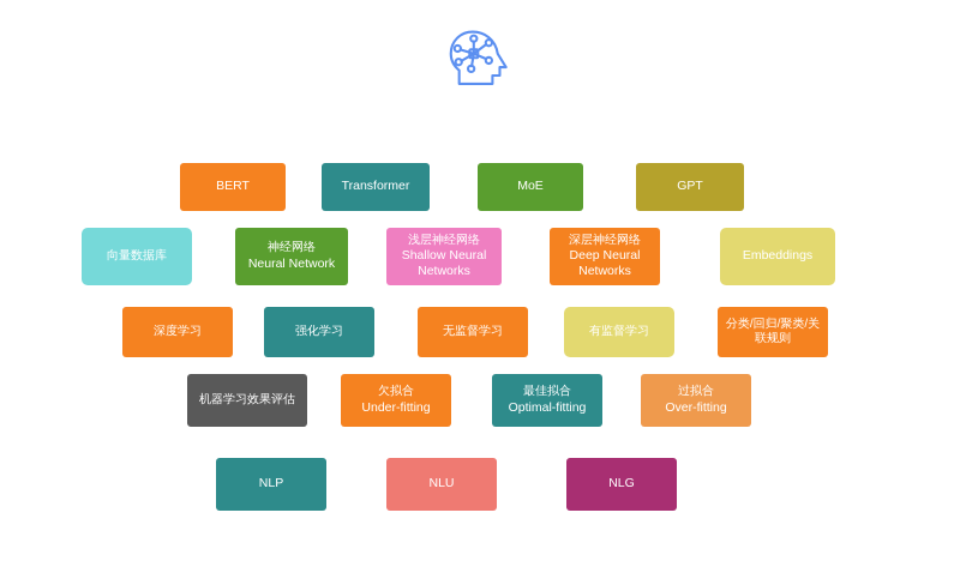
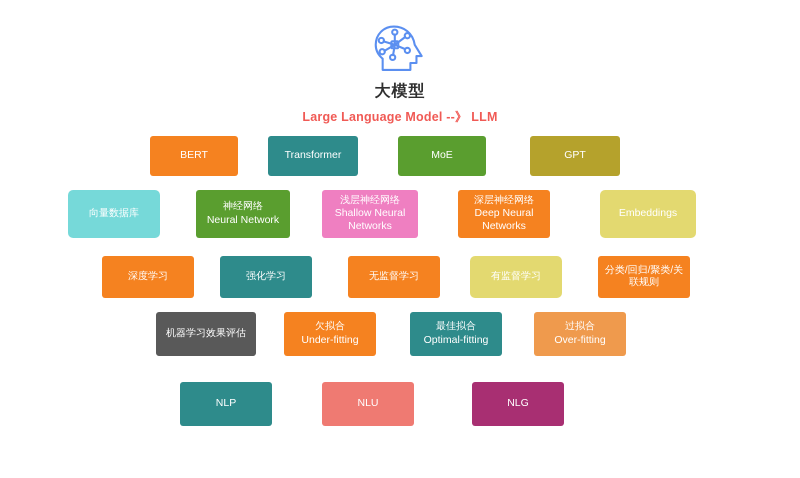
+ 大模型
+ Large Language Model --》 LLM
  BERT
  Transformer
  MoE
  GPT
  向量数据库
  神经网络
  Neural Network
  浅层神经网络
  Shallow Neural
  Networks
  深层神经网络
  Deep Neural
  Networks
  Embeddings
  深度学习
  强化学习
  无监督学习
  有监督学习
  分类/回归/聚类/关
  联规则
  机器学习效果评估
  欠拟合
  Under-fitting
  最佳拟合
  Optimal-fitting
  过拟合
  Over-fitting
  NLP
  NLU
  NLG
